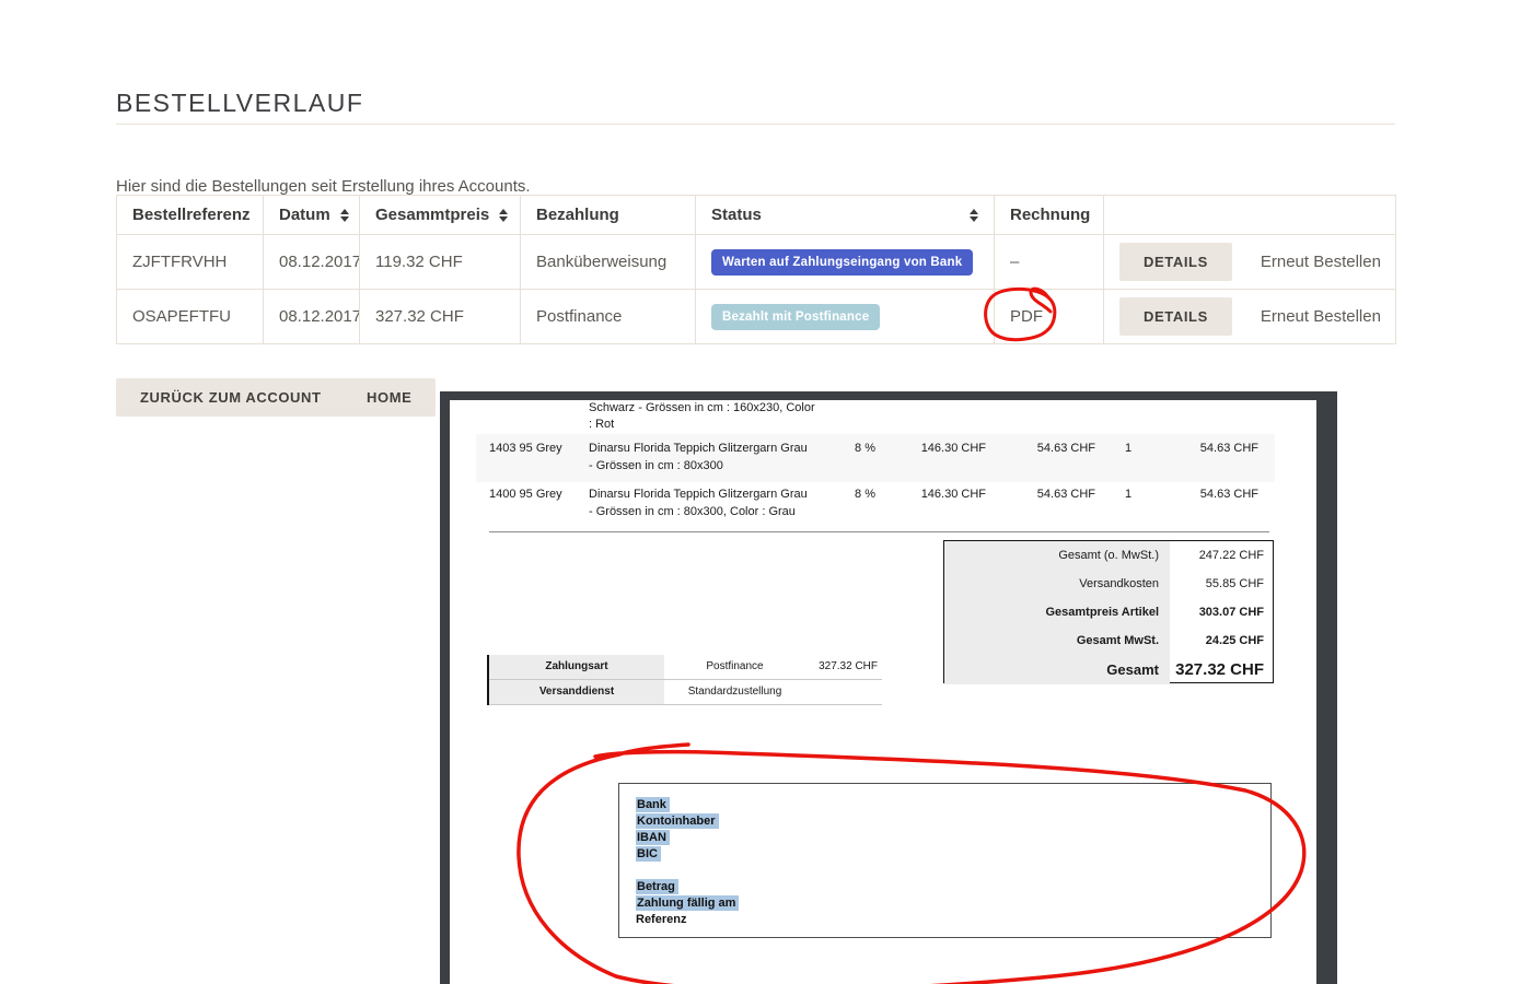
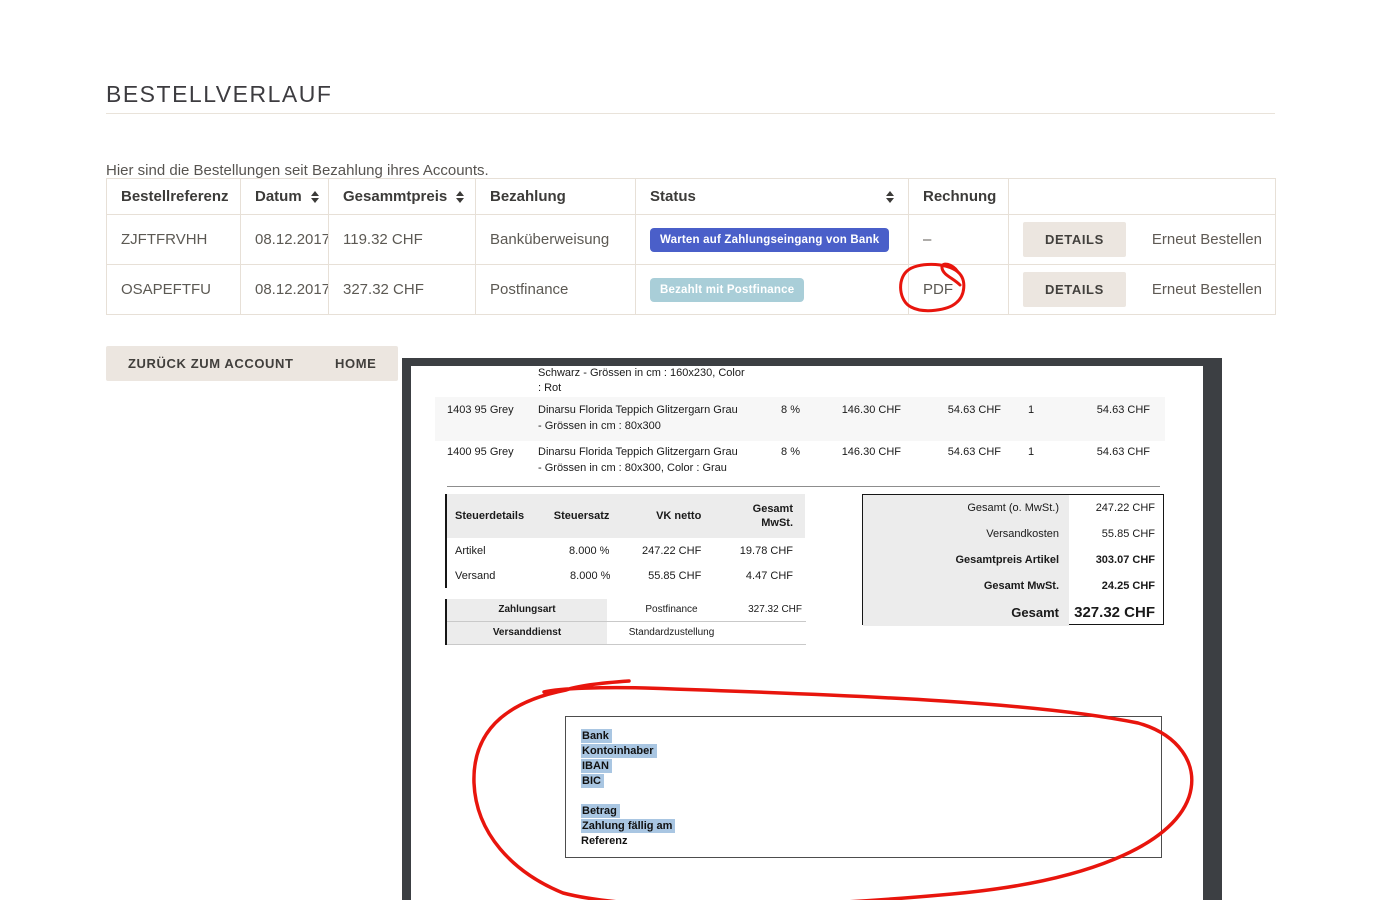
  BESTELLVERLAUF
- Hier sind die Bestellungen seit Erstellung ihres Accounts.
+ Hier sind die Bestellungen seit Bezahlung ihres Accounts.
  Bestellreferenz	Datum	Gesammtpreis	Bezahlung	Status	Rechnung
  ZJFTFRVHH	08.12.2017	119.32 CHF	Banküberweisung	Warten auf Zahlungseingang von Bank	–	DETAILS Erneut Bestellen
  OSAPEFTFU	08.12.2017	327.32 CHF	Postfinance	Bezahlt mit Postfinance	PDF	DETAILS Erneut Bestellen
  ZURÜCK ZUM ACCOUNT
  HOME
  Schwarz - Grössen in cm : 160x230, Color
  : Rot
  1403 95 Grey
  Dinarsu Florida Teppich Glitzergarn Grau
  - Grössen in cm : 80x300
  8 %
  146.30 CHF
  54.63 CHF
  1
  54.63 CHF
  1400 95 Grey
  Dinarsu Florida Teppich Glitzergarn Grau
  - Grössen in cm : 80x300, Color : Grau
  8 %
  146.30 CHF
  54.63 CHF
  1
  54.63 CHF
+ Steuerdetails	Steuersatz	VK netto	Gesamt MwSt.
+ Artikel	8.000 %	247.22 CHF	19.78 CHF
+ Versand	8.000 %	55.85 CHF	4.47 CHF
  Gesamt (o. MwSt.)
  247.22 CHF
  Versandkosten
  55.85 CHF
  Gesamtpreis Artikel
  303.07 CHF
  Gesamt MwSt.
  24.25 CHF
  Gesamt
  327.32 CHF
  Zahlungsart
  Postfinance
  327.32 CHF
  Versanddienst
  Standardzustellung
  Bank
  Kontoinhaber
  IBAN
  BIC
  Betrag
  Zahlung fällig am
  Referenz
